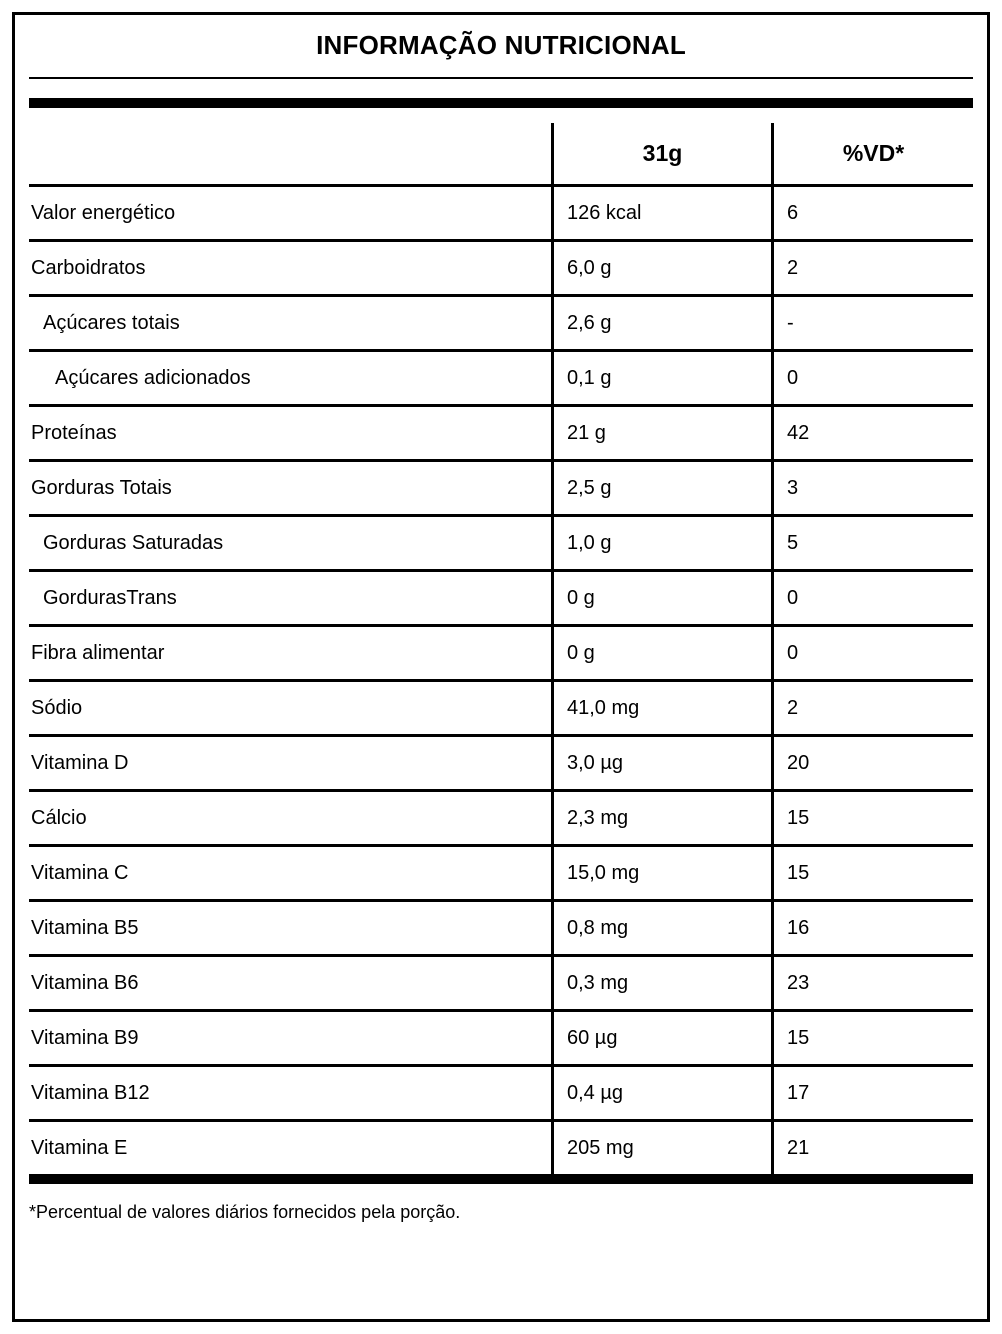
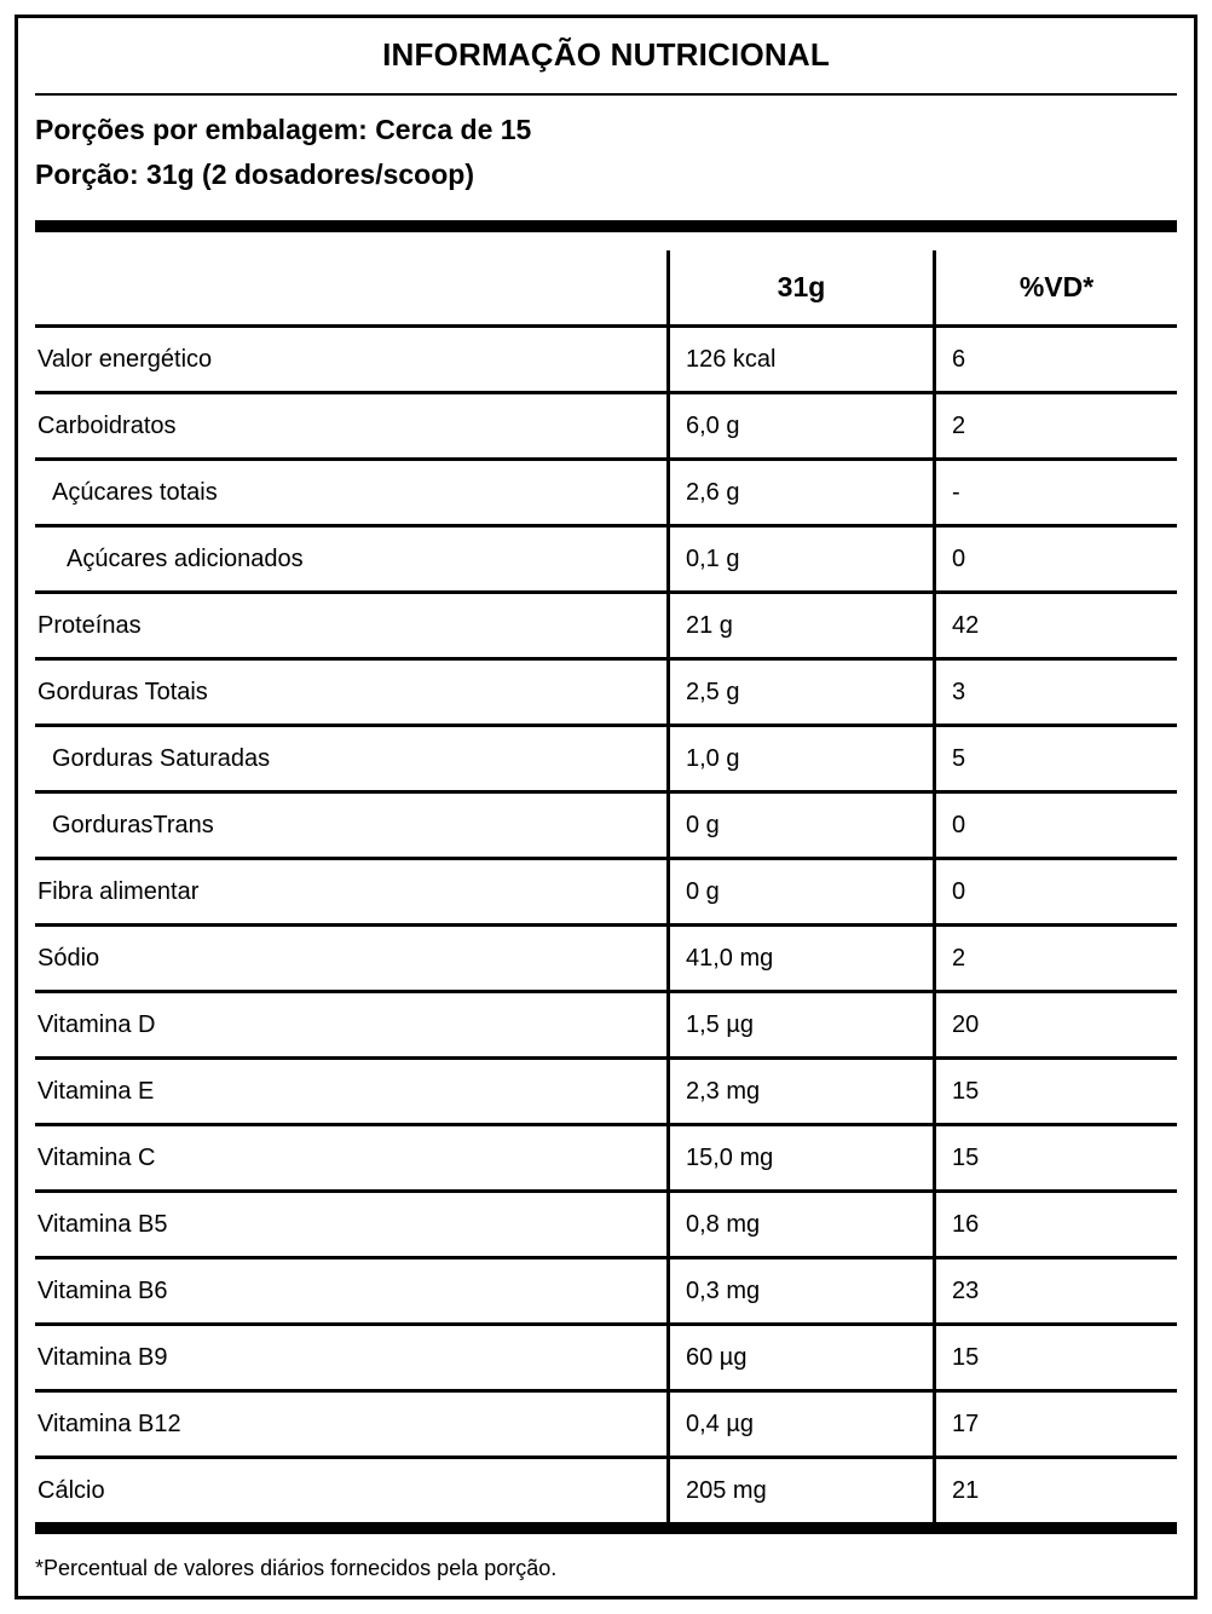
  INFORMAÇÃO NUTRICIONAL
+ Porções por embalagem: Cerca de 15
+ Porção: 31g (2 dosadores/scoop)
  31g
  %VD*
  Valor energético
  126 kcal
  6
  Carboidratos
  6,0 g
  2
  Açúcares totais
  2,6 g
  -
  Açúcares adicionados
  0,1 g
  0
  Proteínas
  21 g
  42
  Gorduras Totais
  2,5 g
  3
  Gorduras Saturadas
  1,0 g
  5
  GordurasTrans
  0 g
  0
  Fibra alimentar
  0 g
  0
  Sódio
  41,0 mg
  2
  Vitamina D
- 3,0 µg
+ 1,5 µg
  20
- Cálcio
+ Vitamina E
  2,3 mg
  15
  Vitamina C
  15,0 mg
  15
  Vitamina B5
  0,8 mg
  16
  Vitamina B6
  0,3 mg
  23
  Vitamina B9
  60 µg
  15
  Vitamina B12
  0,4 µg
  17
- Vitamina E
+ Cálcio
  205 mg
  21
  *Percentual de valores diários fornecidos pela porção.
